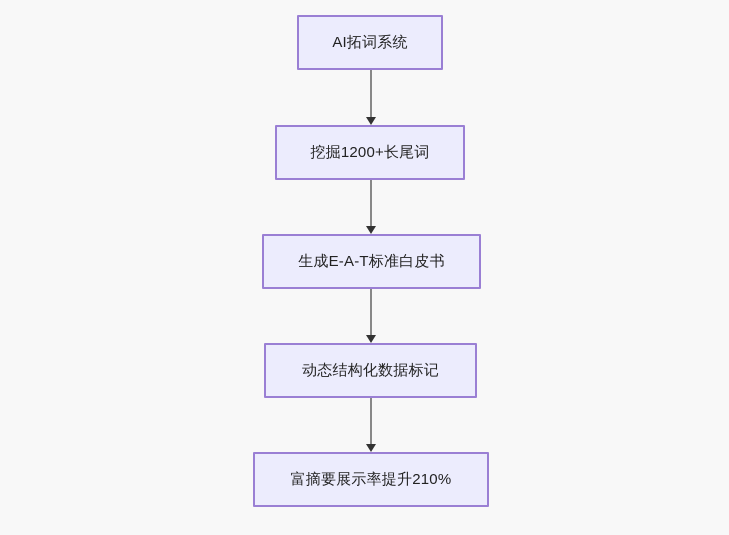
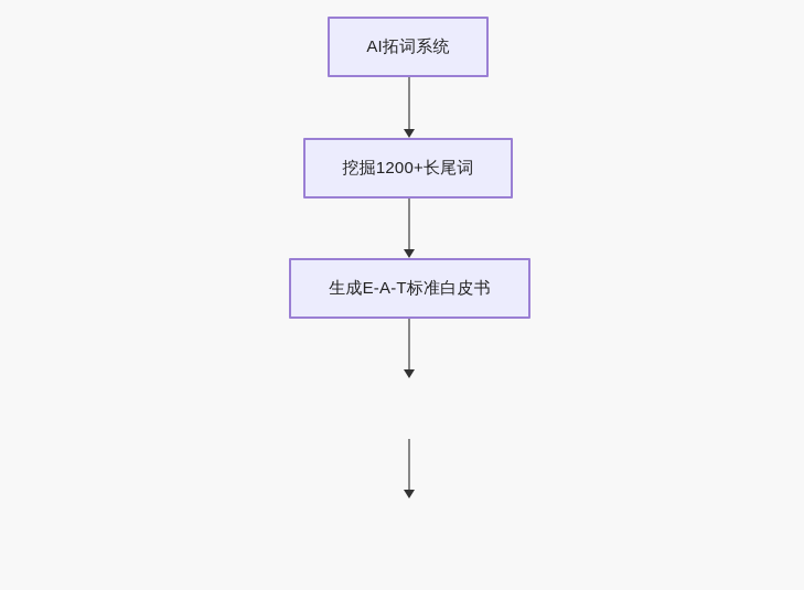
  AI拓词系统
  挖掘1200+长尾词
  生成E-A-T标准白皮书
- 动态结构化数据标记
- 富摘要展示率提升210%
